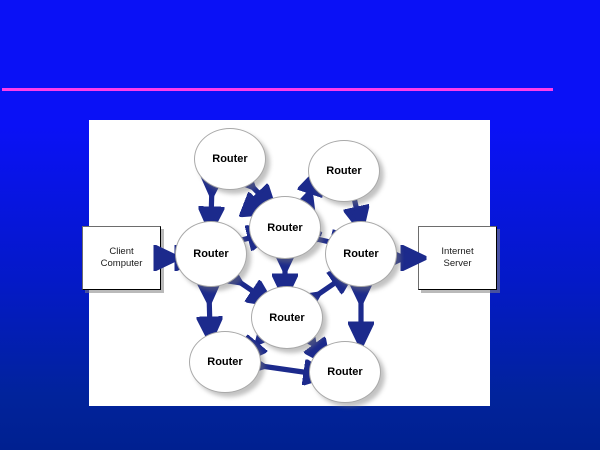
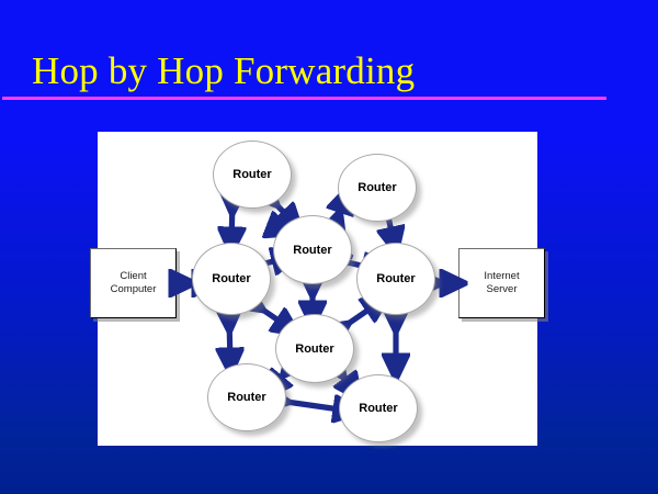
+ Hop by Hop Forwarding
  Client
  Computer
  Internet
  Server
  Router
  Router
  Router
  Router
  Router
  Router
  Router
  Router
